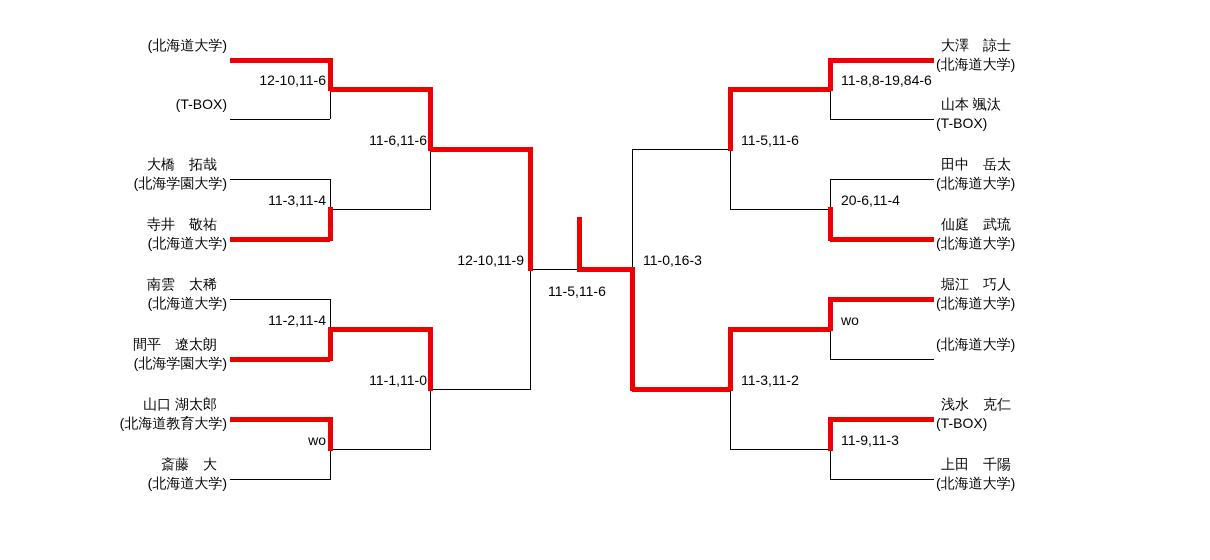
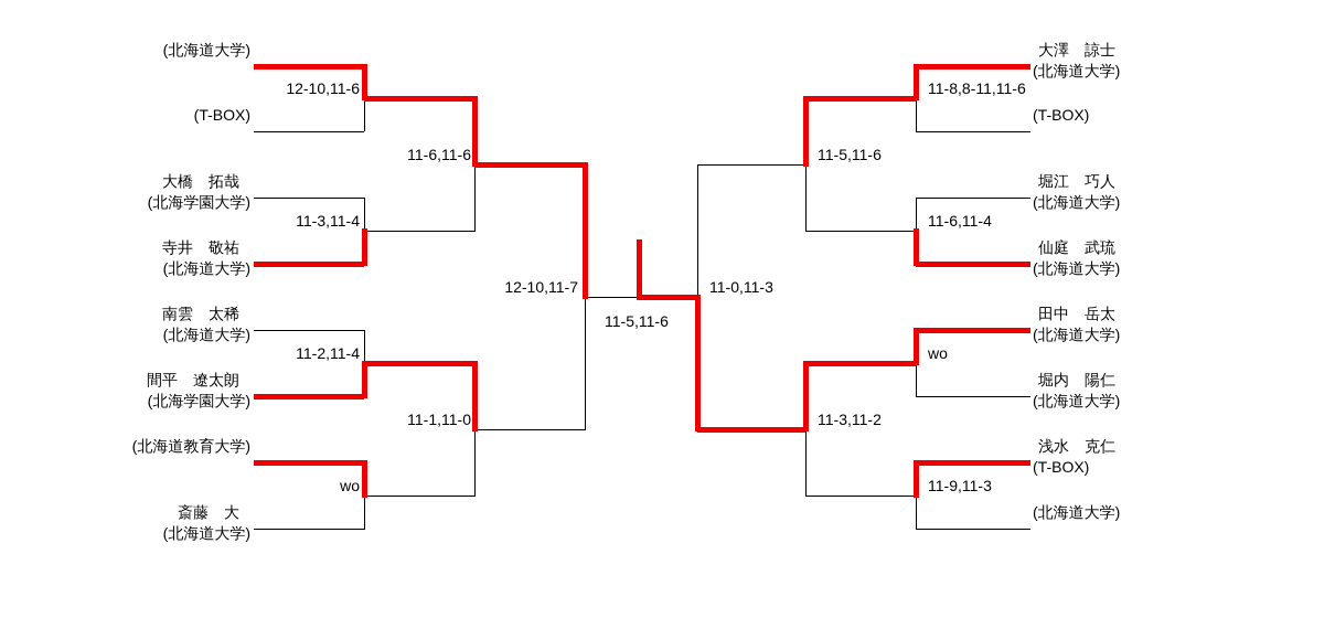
  (北海道大学)
  (T-BOX)
  大橋 拓哉
  (北海学園大学)
  寺井 敬祐
  (北海道大学)
  南雲 太稀
  (北海道大学)
  間平 遼太朗
  (北海学園大学)
- 山口 湖太郎
  (北海道教育大学)
  斎藤 大
  (北海道大学)
  大澤 諒士
  (北海道大学)
- 山本 颯汰
  (T-BOX)
- 田中 岳太
+ 堀江 巧人
  (北海道大学)
  仙庭 武琉
  (北海道大学)
- 堀江 巧人
+ 田中 岳太
  (北海道大学)
+ 堀内 陽仁
  (北海道大学)
  浅水 克仁
  (T-BOX)
- 上田 千陽
  (北海道大学)
  12-10,11-6
  11-3,11-4
  11-2,11-4
  wo
  11-6,11-6
  11-1,11-0
- 12-10,11-9
+ 12-10,11-7
  11-5,11-6
- 11-0,16-3
+ 11-0,11-3
  11-5,11-6
  11-3,11-2
- 11-8,8-19,84-6
+ 11-8,8-11,11-6
- 20-6,11-4
+ 11-6,11-4
  wo
  11-9,11-3
